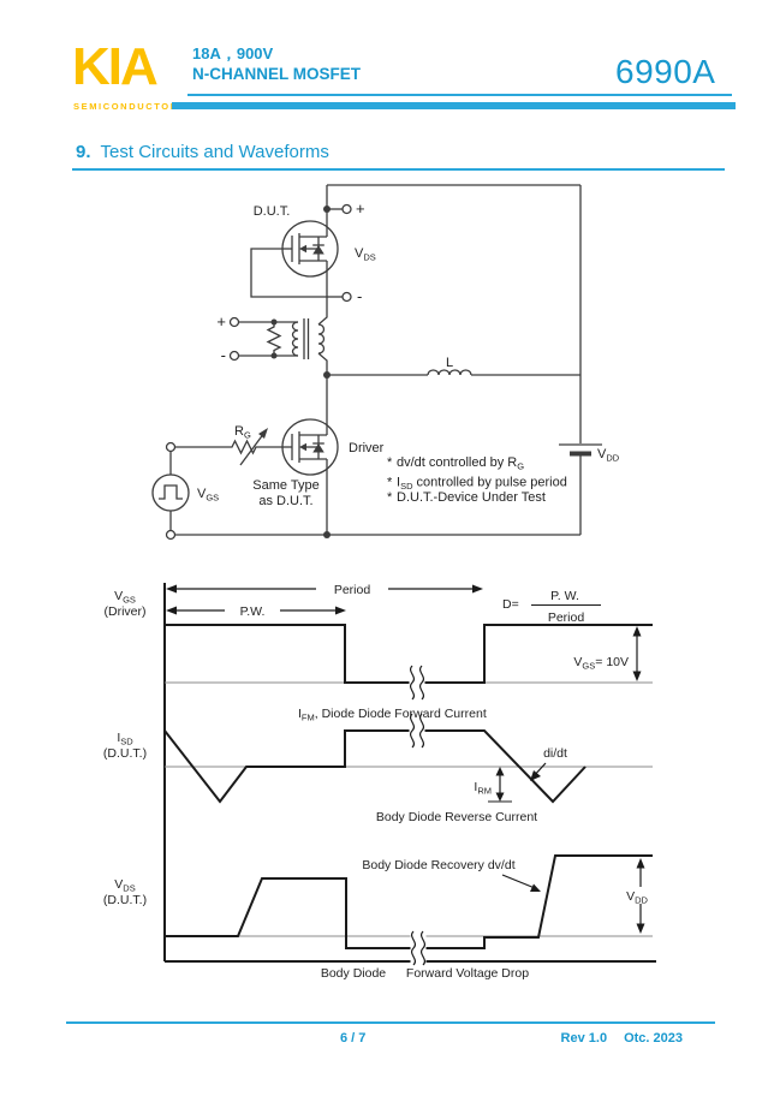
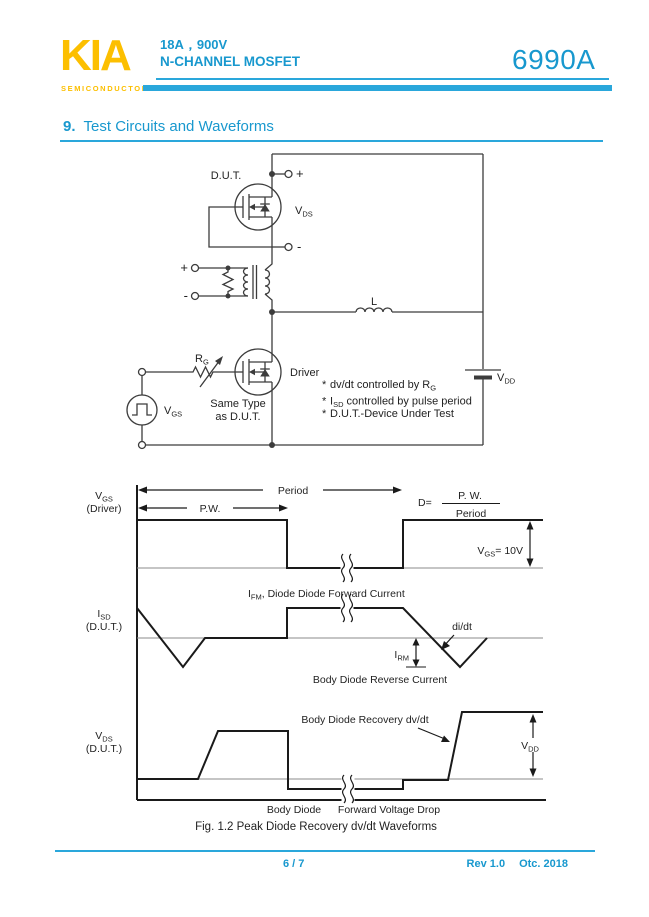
  KIA
  SEMICONDUCTO
  18A，900V
  N-CHANNEL MOSFET
  6990A
  9. Test Circuits and Waveforms
  D.U.T.
  +
  -
  VDS
  +
  -
  L
  RG
  Driver
  Same Type
  as D.U.T.
  VGS
  VDD
  * dv/dt controlled by RG
  * ISD controlled by pulse period
  * D.U.T.-Device Under Test
  Period
  P.W.
  D=
  P. W.
  Period
  VGS= 10V
  VGS
  (Driver)
  ISD
  (D.U.T.)
  VDS
  (D.U.T.)
  IFM, Diode Diode Forward Current
  di/dt
  IRM
  Body Diode Reverse Current
  Body Diode Recovery dv/dt
  VDD
  Body Diode
  Forward Voltage Drop
+ Fig. 1.2 Peak Diode Recovery dv/dt Waveforms
  6 / 7
- Rev 1.0 Otc. 2023
+ Rev 1.0 Otc. 2018
